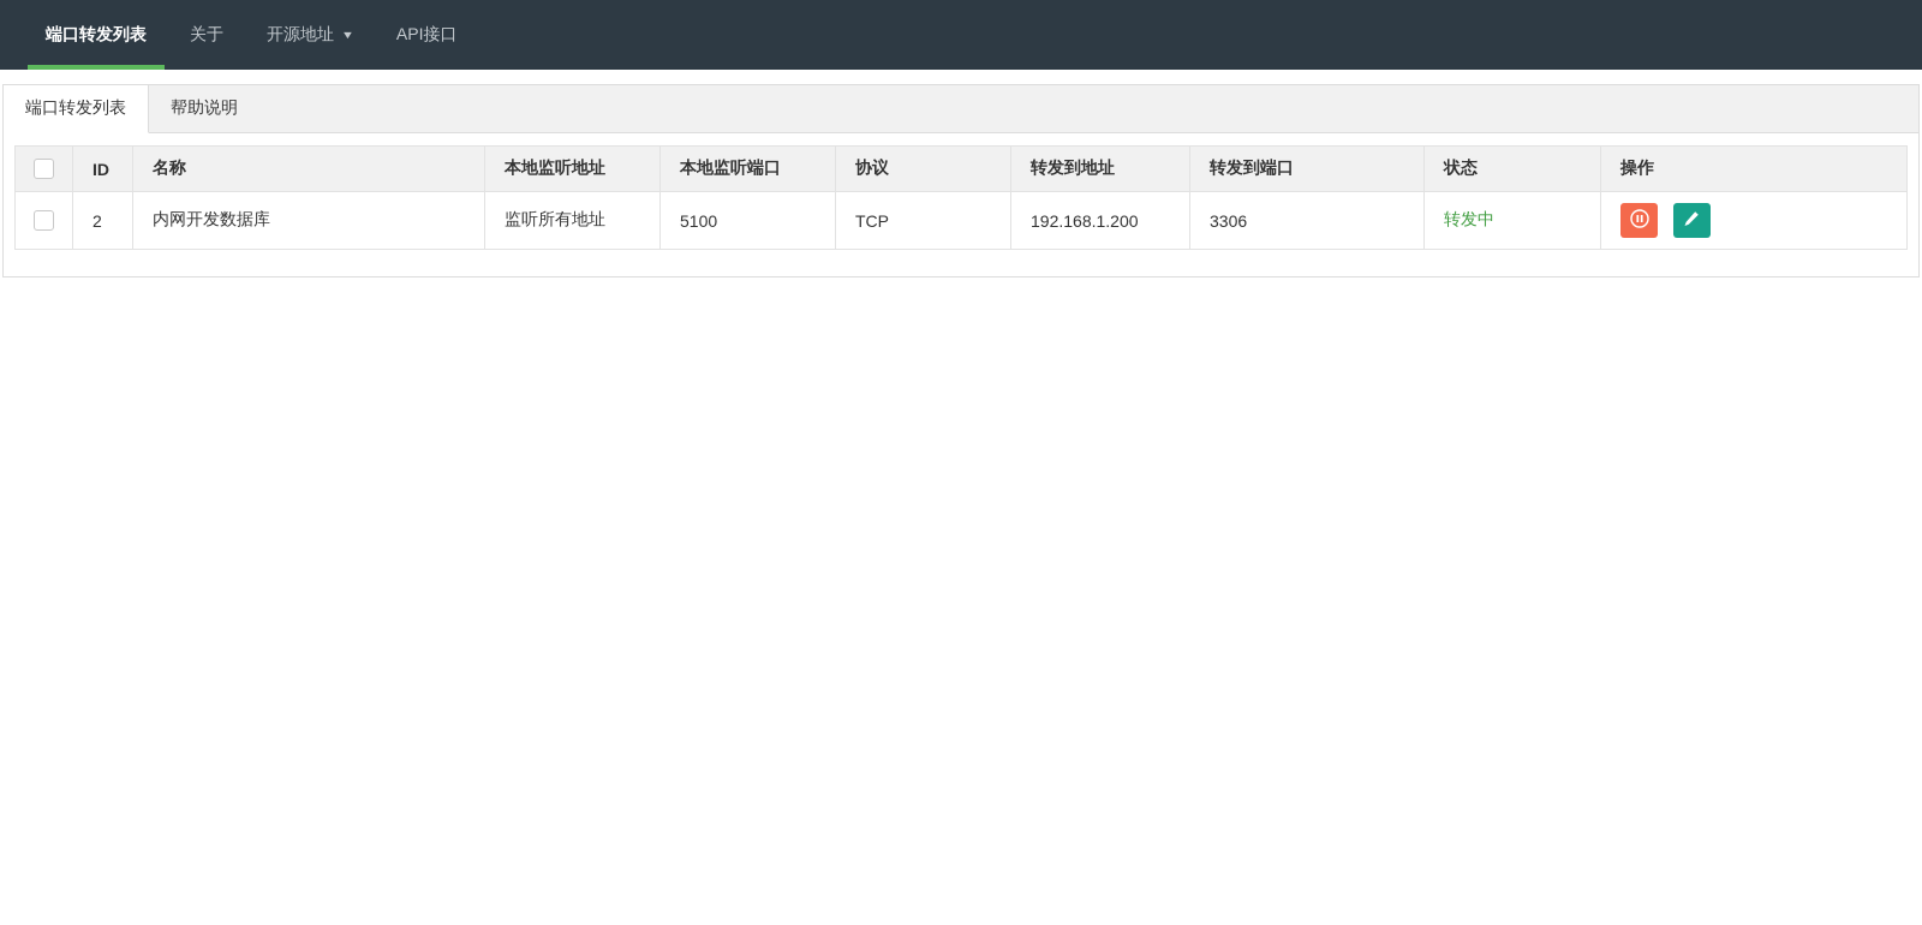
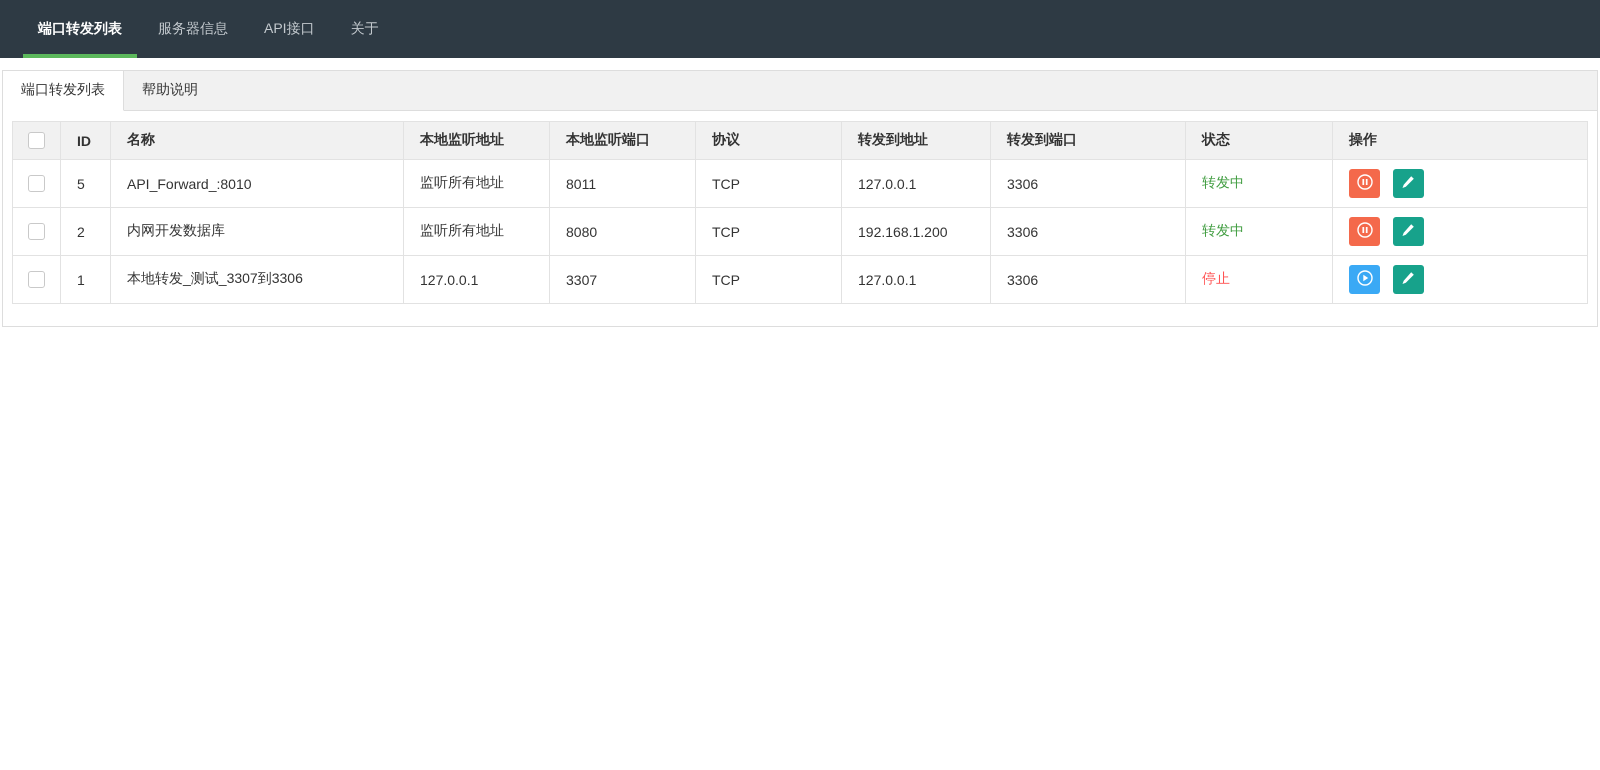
  端口转发列表
+ 服务器信息
- 关于
+ API接口
- 开源地址
- ▼
- API接口
+ 关于
  端口转发列表
  帮助说明
  	ID	名称	本地监听地址	本地监听端口	协议	转发到地址	转发到端口	状态	操作
+ 	5	API_Forward_:8010	监听所有地址	8011	TCP	127.0.0.1	3306	转发中
- 	2	内网开发数据库	监听所有地址	5100	TCP	192.168.1.200	3306	转发中
+ 	2	内网开发数据库	监听所有地址	8080	TCP	192.168.1.200	3306	转发中
+ 	1	本地转发_测试_3307到3306	127.0.0.1	3307	TCP	127.0.0.1	3306	停止
